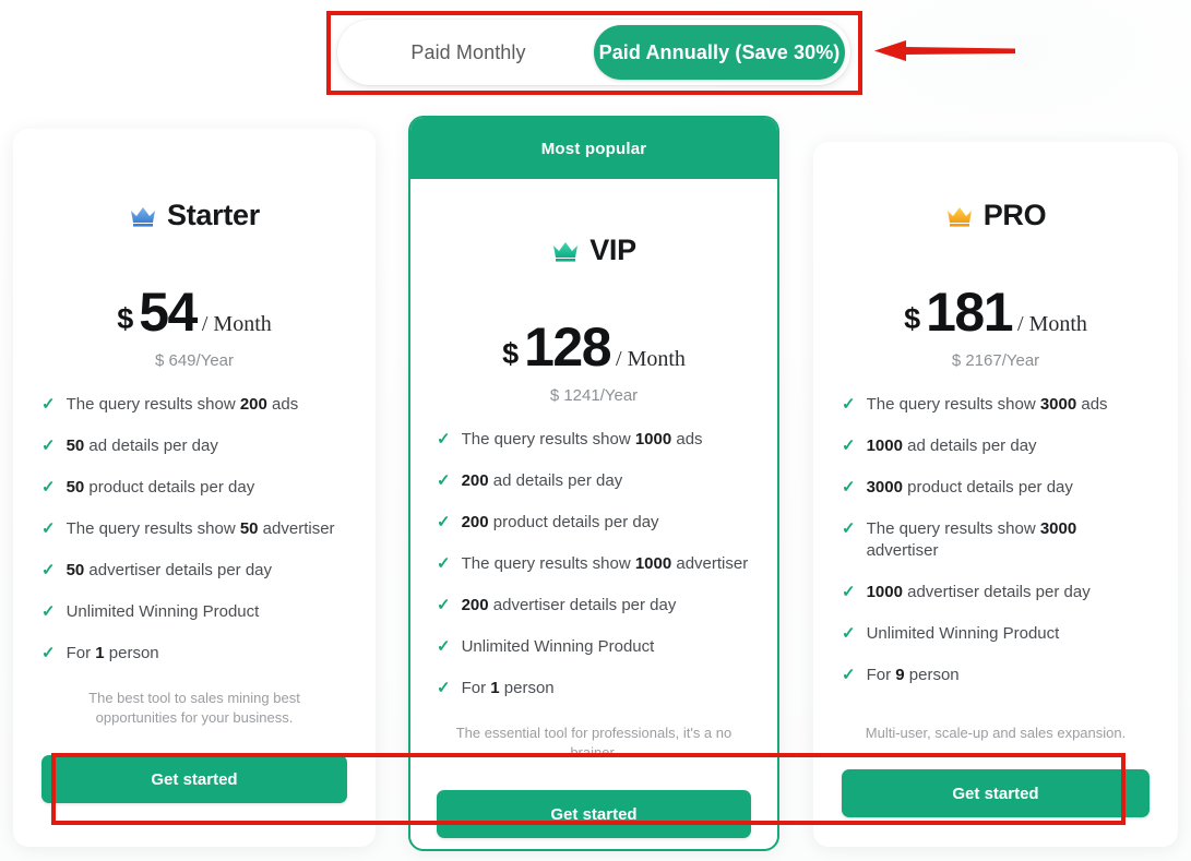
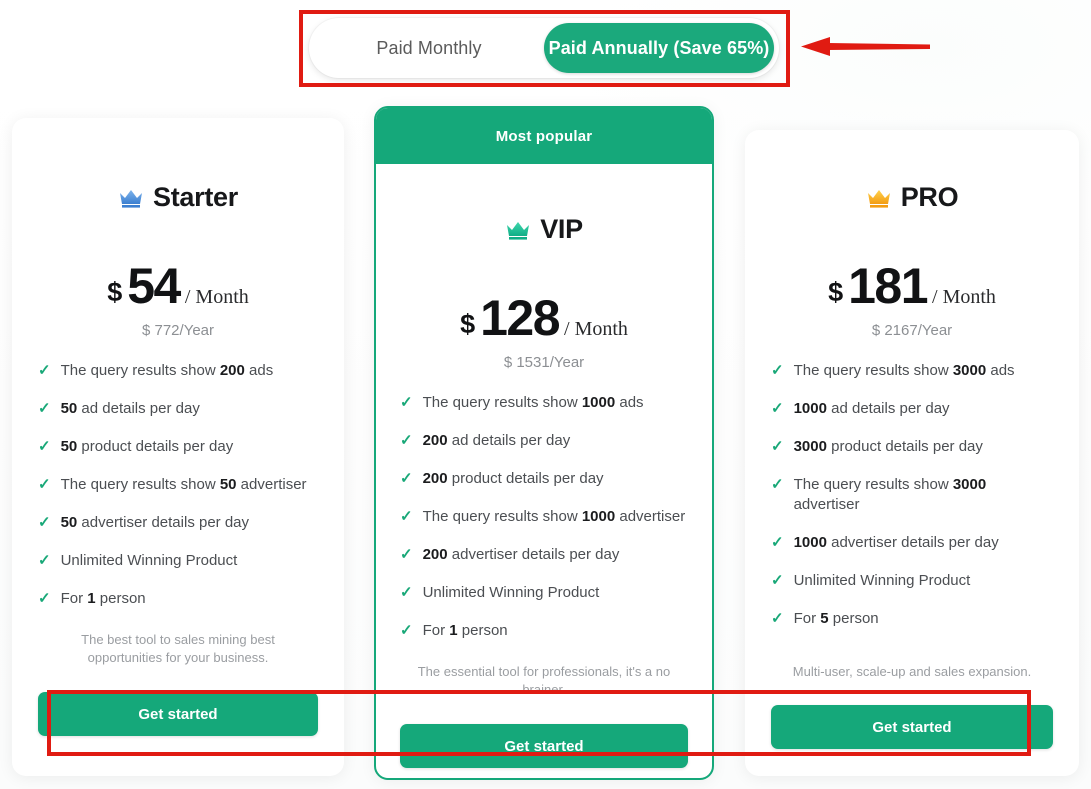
  Paid Monthly
- Paid Annually (Save 30%)
+ Paid Annually (Save 65%)
  Starter
  $
  54
  / Month
- $ 649/Year
+ $ 772/Year
  ✓
  The query results show 200 ads
  ✓
  50 ad details per day
  ✓
  50 product details per day
  ✓
  The query results show 50 advertiser
  ✓
  50 advertiser details per day
  ✓
  Unlimited Winning Product
  ✓
  For 1 person
  The best tool to sales mining best opportunities for your business.
  Get started
  Most popular
  VIP
  $
  128
  / Month
- $ 1241/Year
+ $ 1531/Year
  ✓
  The query results show 1000 ads
  ✓
  200 ad details per day
  ✓
  200 product details per day
  ✓
  The query results show 1000 advertiser
  ✓
  200 advertiser details per day
  ✓
  Unlimited Winning Product
  ✓
  For 1 person
  The essential tool for professionals, it's a no brainer.
  Get started
  PRO
  $
  181
  / Month
  $ 2167/Year
  ✓
  The query results show 3000 ads
  ✓
  1000 ad details per day
  ✓
  3000 product details per day
  ✓
  The query results show 3000 advertiser
  ✓
  1000 advertiser details per day
  ✓
  Unlimited Winning Product
  ✓
- For 9 person
+ For 5 person
  Multi-user, scale-up and sales expansion.
  Get started
